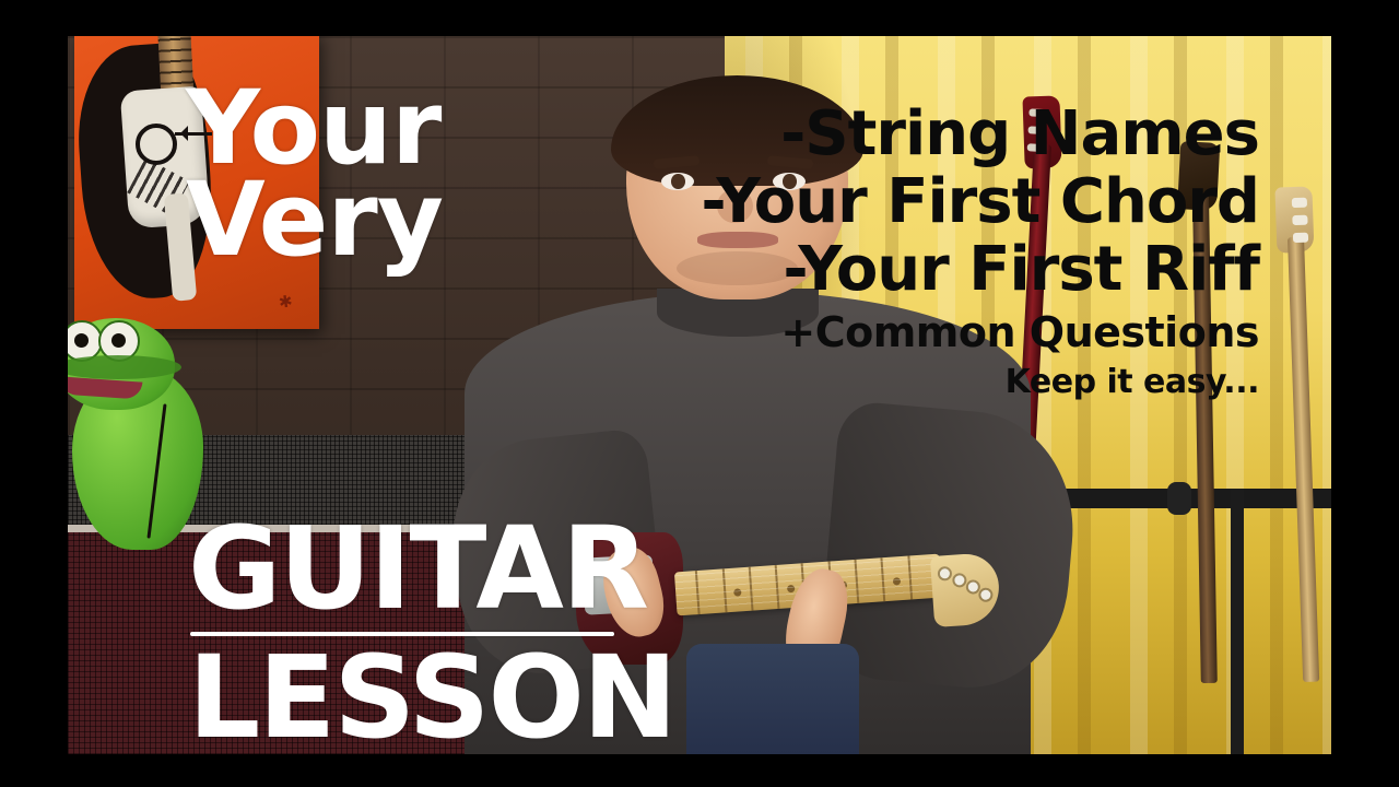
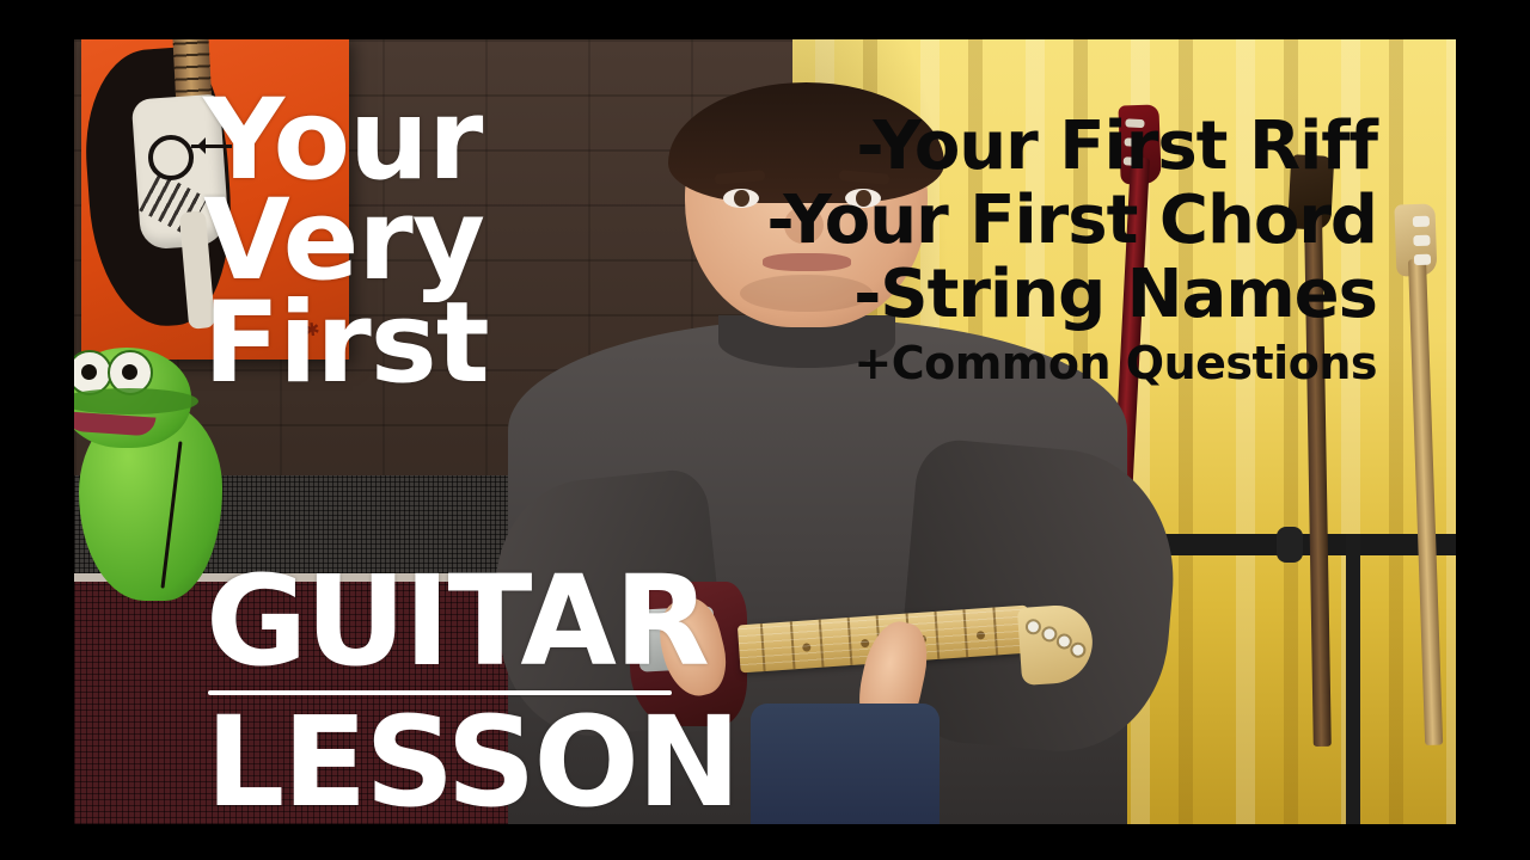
  Your
  Very
+ First
  GUITAR
  LESSON
- -String Names
+ -Your First Riff
  -Your First Chord
- -Your First Riff
+ -String Names
  +Common Questions
- Keep it easy...
